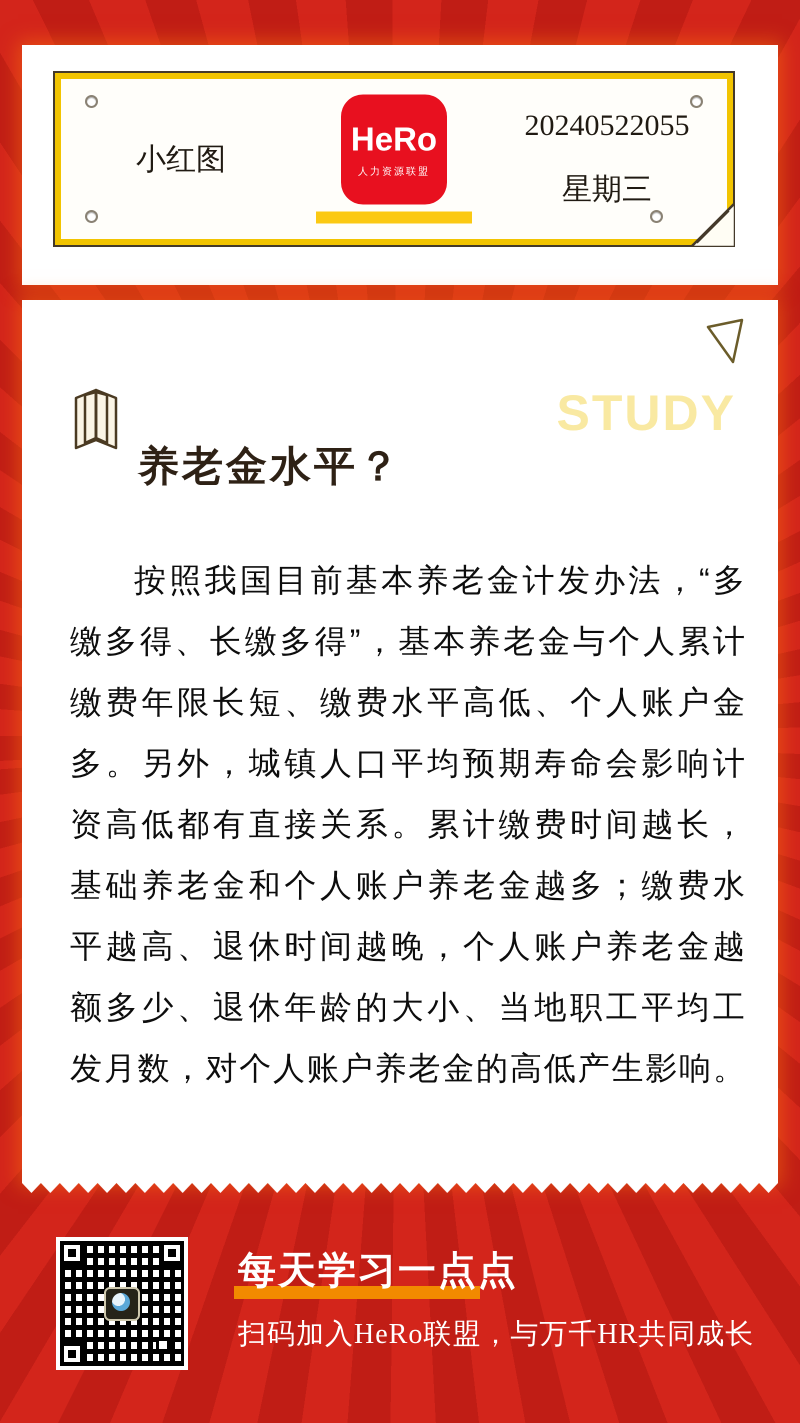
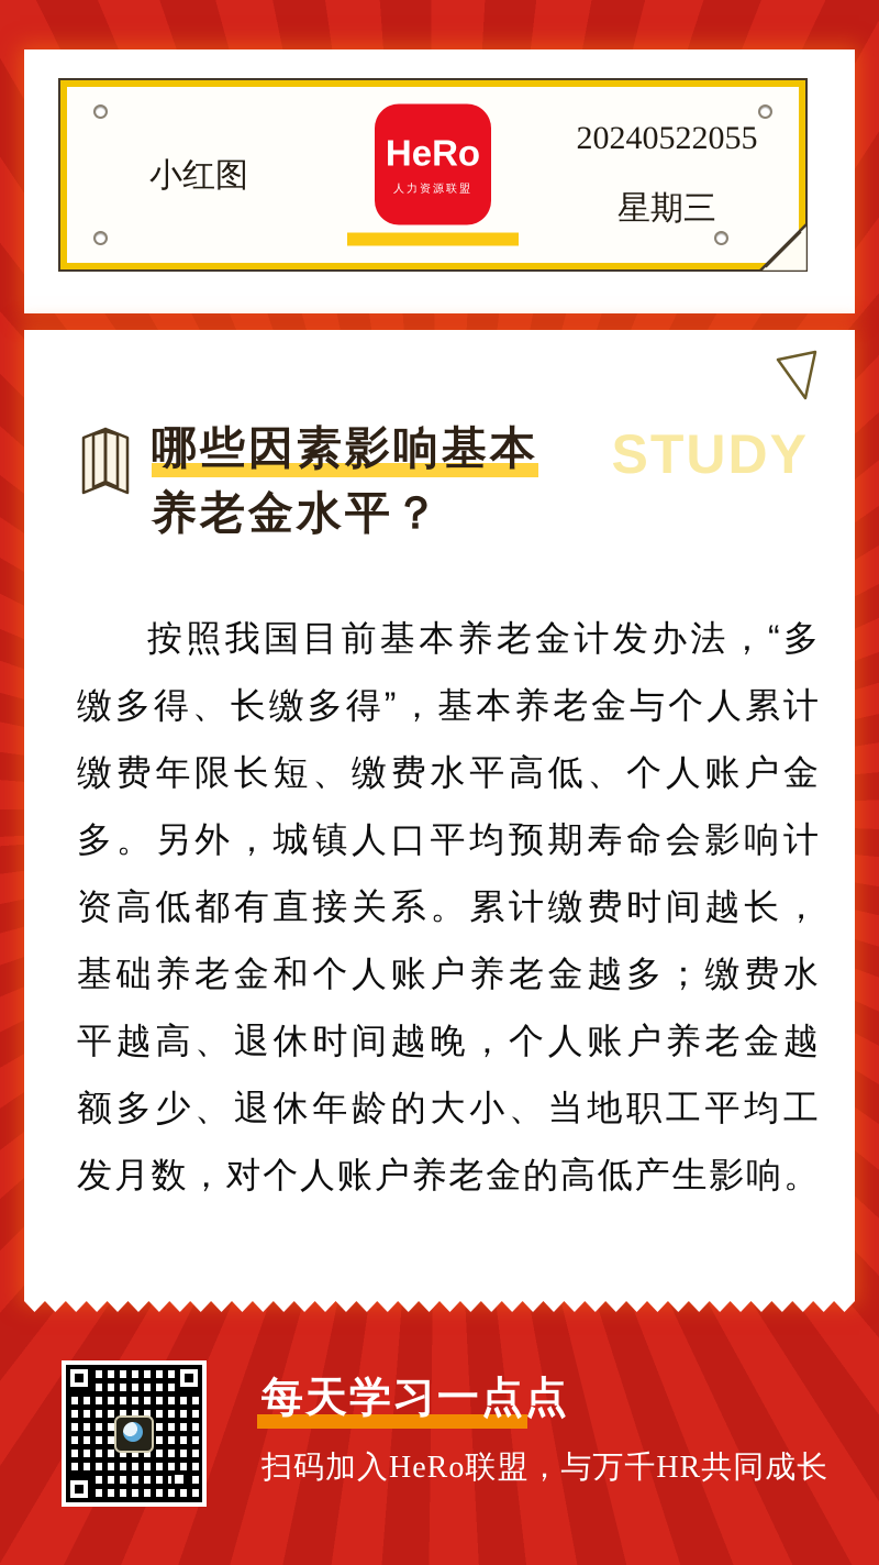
  小红图
  HeRo
  人力资源联盟
  20240522055
  星期三
+ 哪些因素影响基本
  养老金水平？
  STUDY
  按照我国目前基本养老金计发办法，“多
  缴多得、长缴多得”，基本养老金与个人累计
  缴费年限长短、缴费水平高低、个人账户金
  多。另外，城镇人口平均预期寿命会影响计
  资高低都有直接关系。累计缴费时间越长，
  基础养老金和个人账户养老金越多；缴费水
  平越高、退休时间越晚，个人账户养老金越
  额多少、退休年龄的大小、当地职工平均工
  发月数，对个人账户养老金的高低产生影响。
  每天学习一点点
  扫码加入HeRo联盟，与万千HR共同成长
